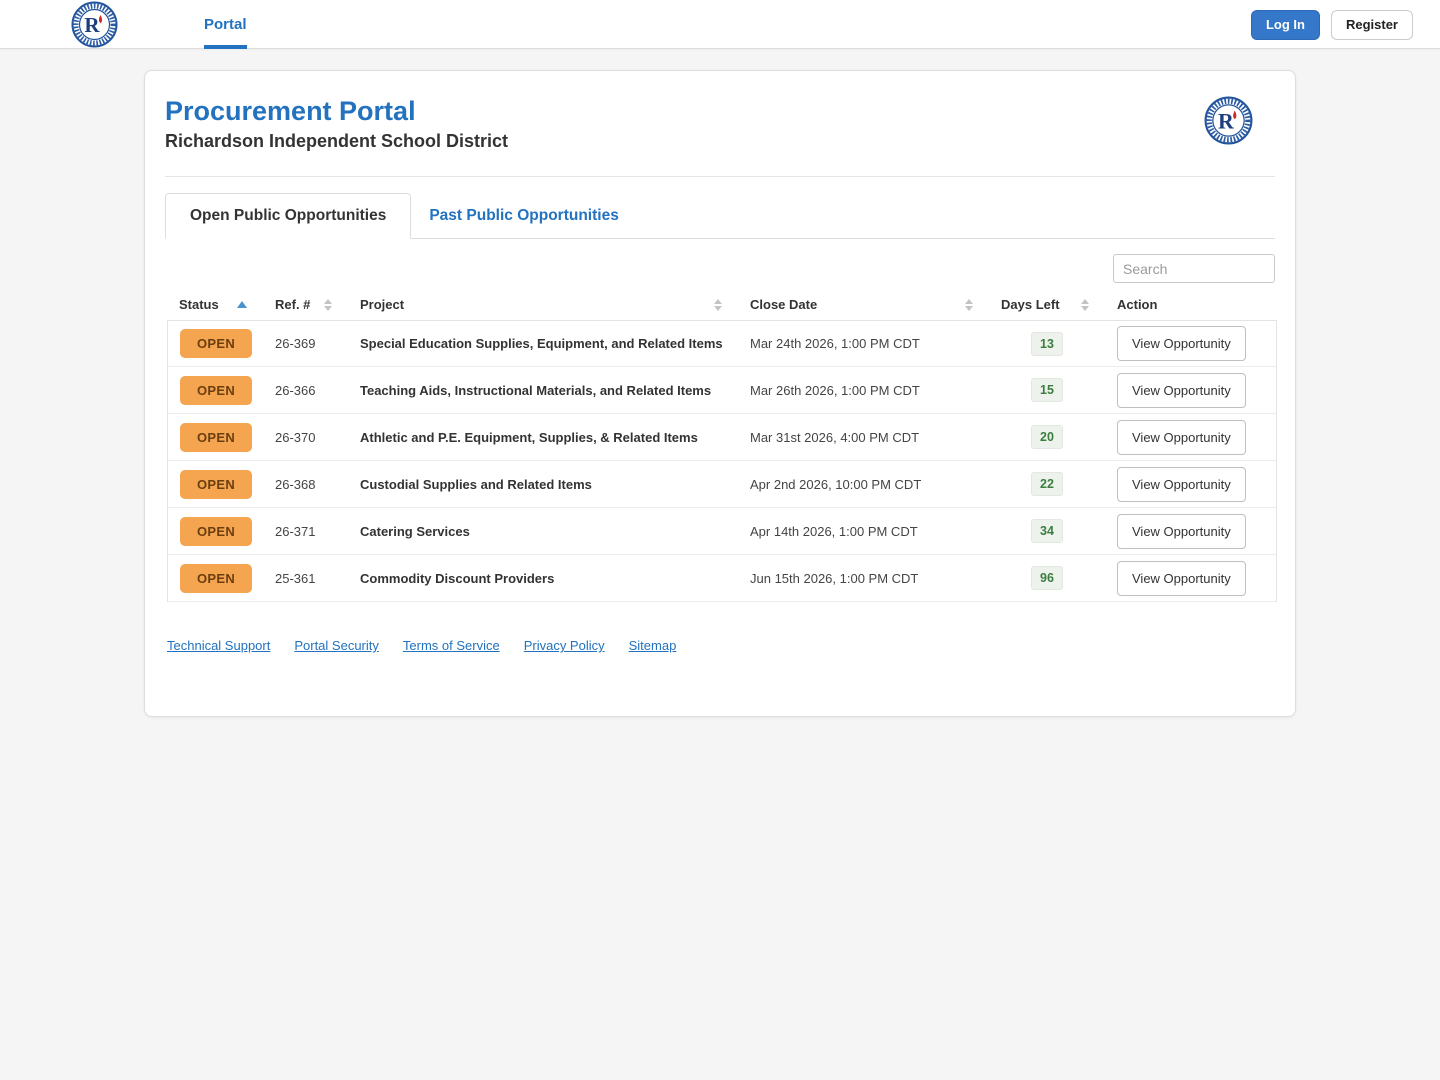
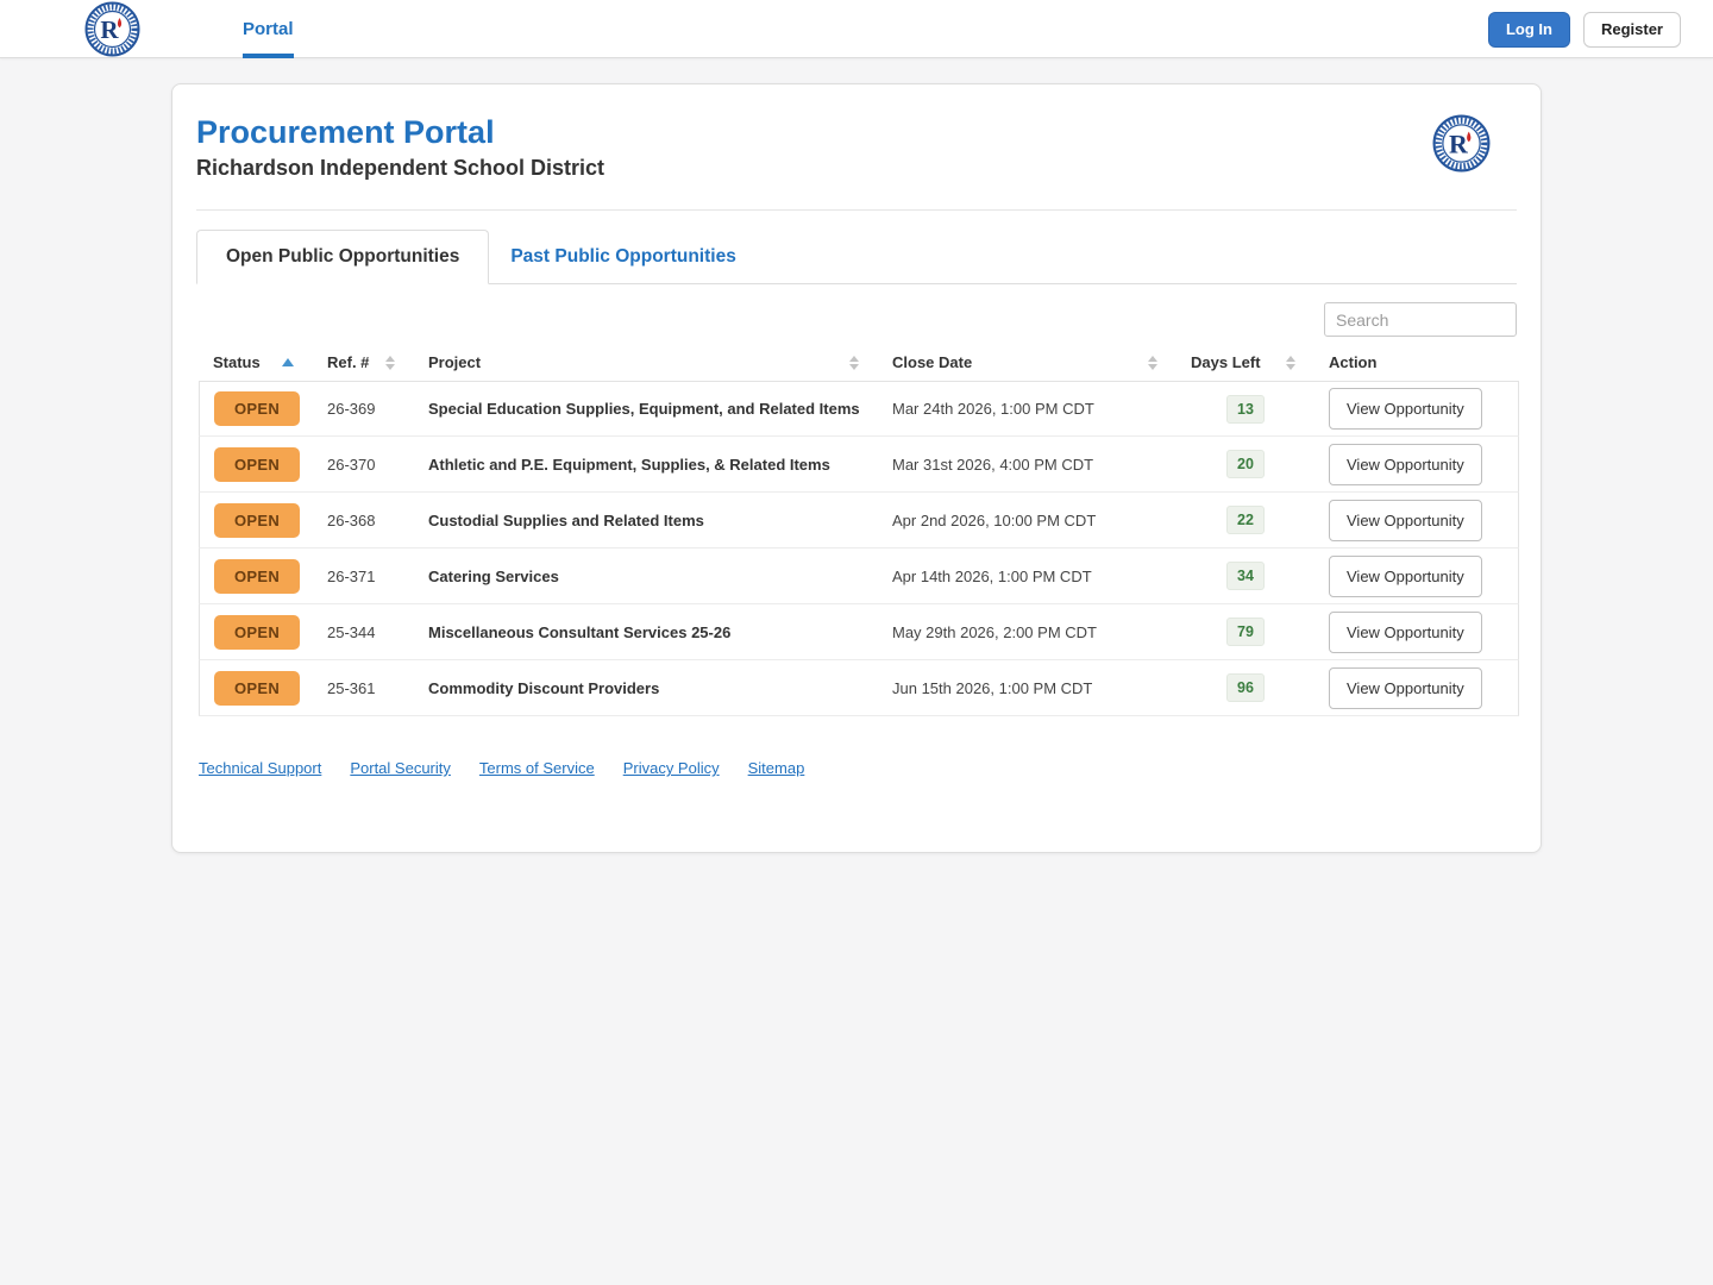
  R
  Portal
  Log In
  Register
  Procurement Portal
  Richardson Independent School District
  R
  Open Public Opportunities
  Past Public Opportunities
  Search
  Status	Ref. #	Project	Close Date	Days Left	Action
  OPEN	26-369	Special Education Supplies, Equipment, and Related Items	Mar 24th 2026, 1:00 PM CDT	13	View Opportunity
- OPEN	26-366	Teaching Aids, Instructional Materials, and Related Items	Mar 26th 2026, 1:00 PM CDT	15	View Opportunity
  OPEN	26-370	Athletic and P.E. Equipment, Supplies, & Related Items	Mar 31st 2026, 4:00 PM CDT	20	View Opportunity
  OPEN	26-368	Custodial Supplies and Related Items	Apr 2nd 2026, 10:00 PM CDT	22	View Opportunity
  OPEN	26-371	Catering Services	Apr 14th 2026, 1:00 PM CDT	34	View Opportunity
+ OPEN	25-344	Miscellaneous Consultant Services 25-26	May 29th 2026, 2:00 PM CDT	79	View Opportunity
  OPEN	25-361	Commodity Discount Providers	Jun 15th 2026, 1:00 PM CDT	96	View Opportunity
  Technical Support
  Portal Security
  Terms of Service
  Privacy Policy
  Sitemap
